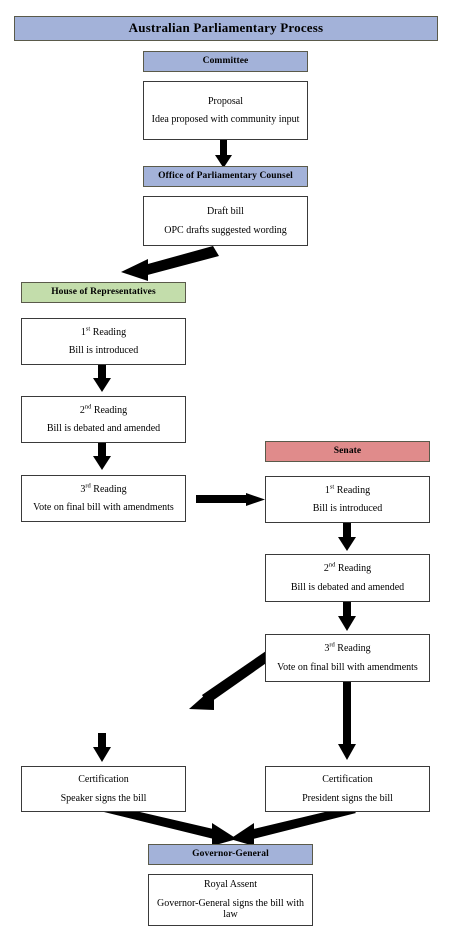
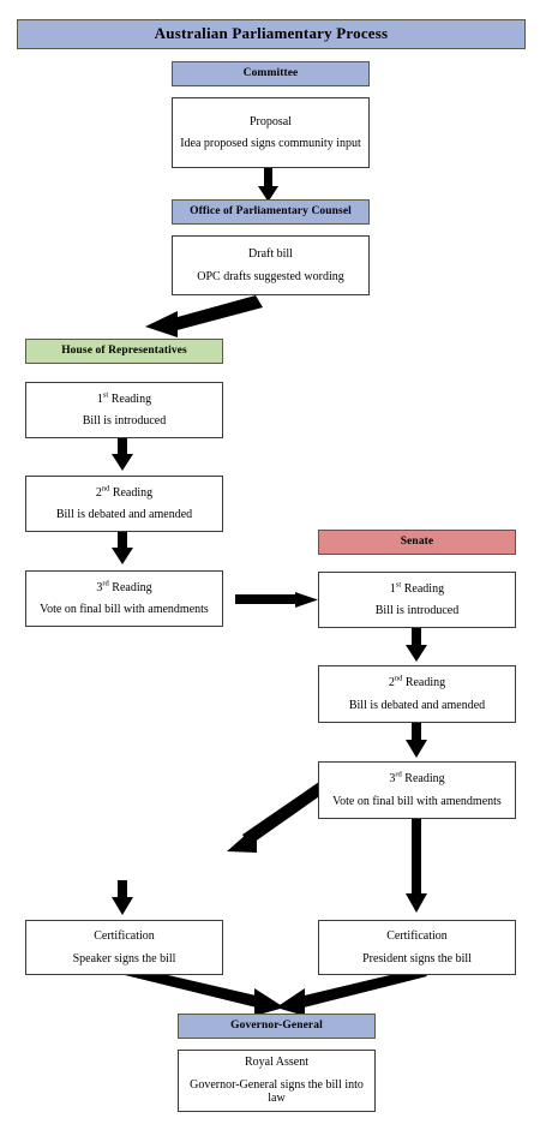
  Australian Parliamentary Process
  Committee
  Proposal
- Idea proposed with community input
+ Idea proposed signs community input
  Office of Parliamentary Counsel
  Draft bill
  OPC drafts suggested wording
  House of Representatives
  1 Reading
  Bill is introduced
  2 Reading
  Bill is debated and amended
  3 Reading
  Vote on final bill with amendments
  Senate
  1 Reading
  Bill is introduced
  2 Reading
  Bill is debated and amended
  3 Reading
  Vote on final bill with amendments
  Certification
  Speaker signs the bill
  Certification
  President signs the bill
  Governor-General
  Royal Assent
- Governor-General signs the bill with law
+ Governor-General signs the bill into law
